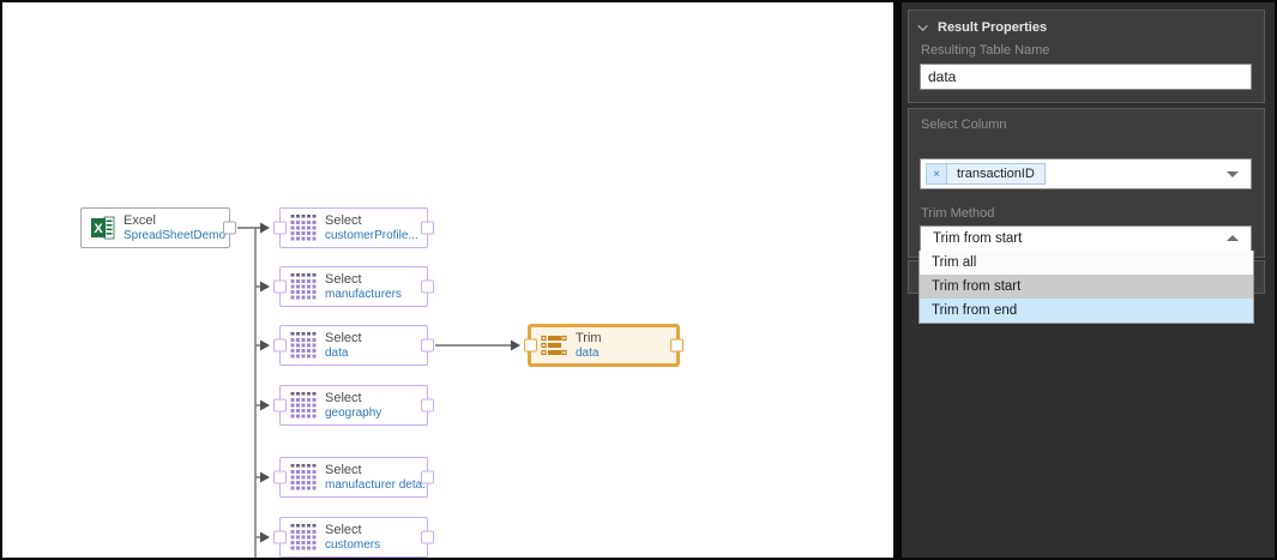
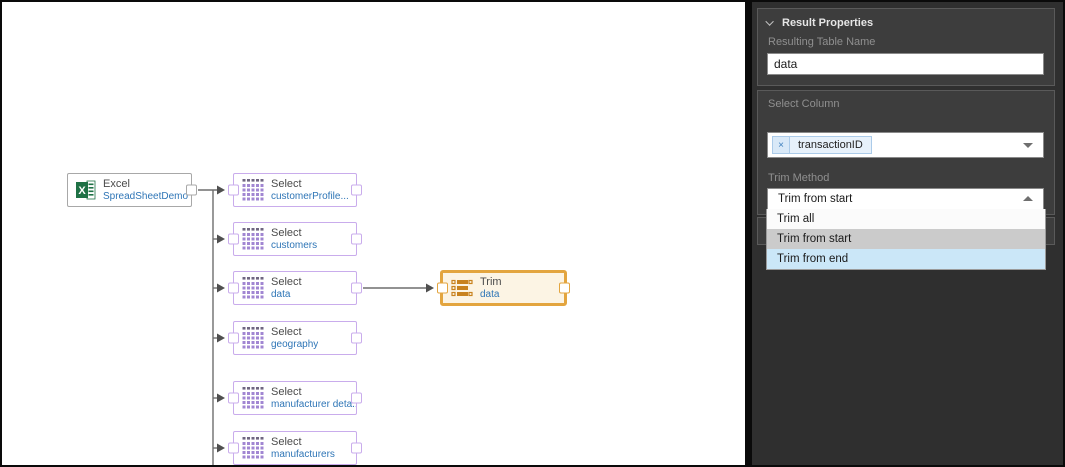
  Excel
  SpreadSheetDemo
  Select
  customerProfile...
  Select
- manufacturers
+ customers
  Select
  data
  Select
  geography
  Select
  manufacturer deta.
  Select
- customers
+ manufacturers
  Trim
  data
  Result Properties
  Resulting Table Name
  data
  Select Column
  ×
  transactionID
  Trim Method
  Trim from start
  Trim all
  Trim from start
  Trim from end
